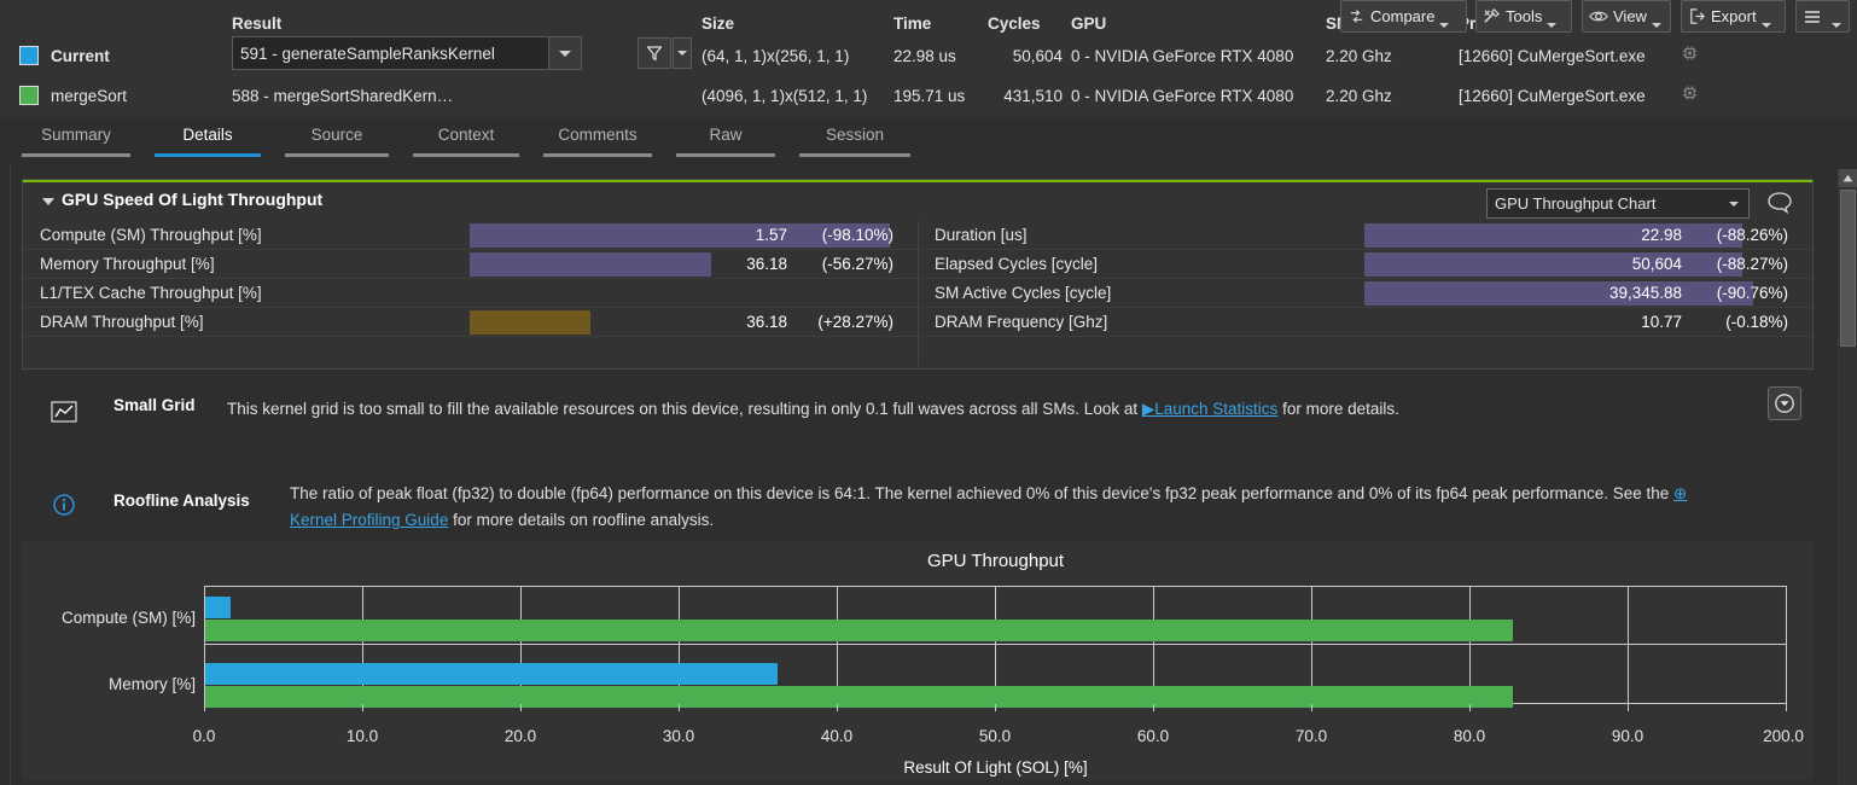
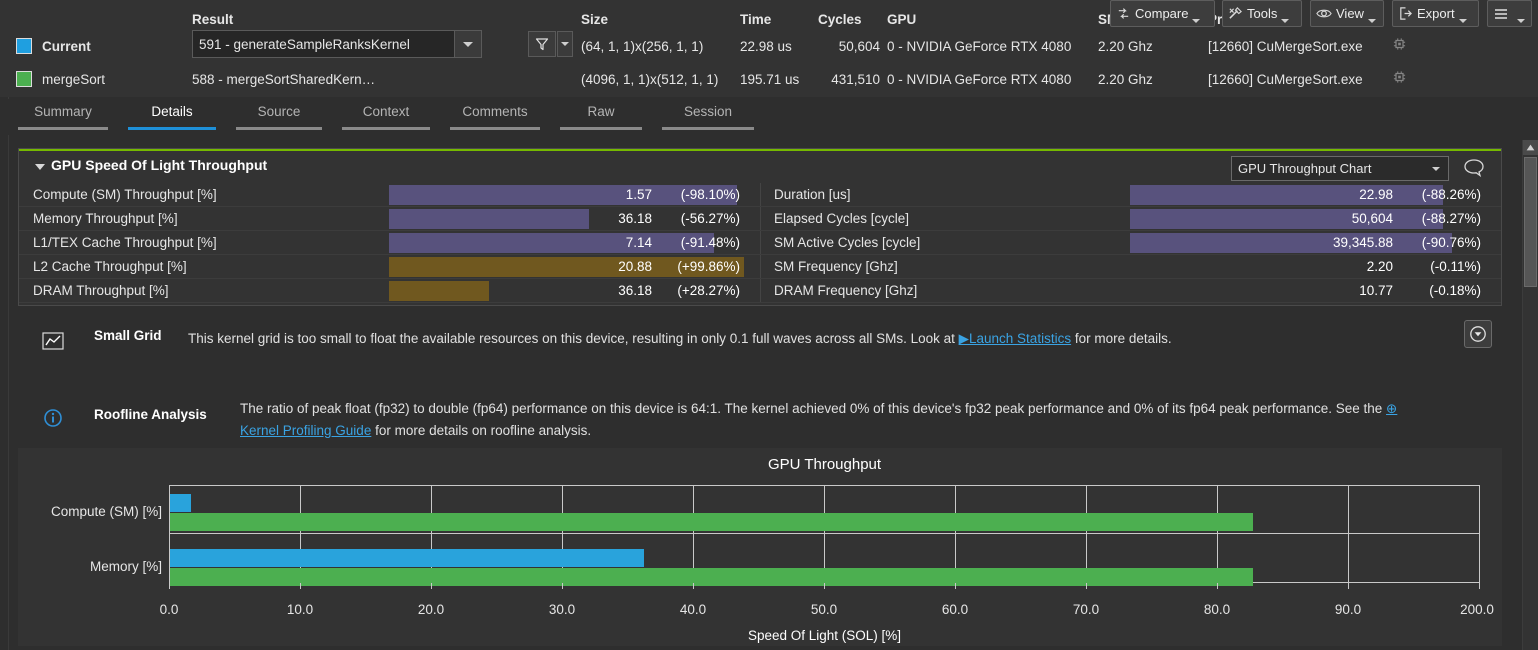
  Result
  Size
  Time
  Cycles
  GPU
  Current
  (64, 1, 1)x(256, 1, 1)
  22.98 us
  50,604
  0 - NVIDIA GeForce RTX 4080
  2.20 Ghz
  [12660] CuMergeSort.exe
  591 - generateSampleRanksKernel
  mergeSort
  588 - mergeSortSharedKern…
  (4096, 1, 1)x(512, 1, 1)
  195.71 us
  431,510
  0 - NVIDIA GeForce RTX 4080
  2.20 Ghz
  [12660] CuMergeSort.exe
  Summary
  Details
  Source
  Context
  Comments
  Raw
  Session
  Compare
  Tools
  View
  Export
  GPU Speed Of Light Throughput
  GPU Throughput Chart
  Compute (SM) Throughput [%]
  1.57
  (-98.10%)
  Duration [us]
  22.98
  (-88.26%)
  Memory Throughput [%]
  36.18
  (-56.27%)
  Elapsed Cycles [cycle]
  50,604
  (-88.27%)
  L1/TEX Cache Throughput [%]
+ 7.14
+ (-91.48%)
  SM Active Cycles [cycle]
  39,345.88
  (-90.76%)
+ L2 Cache Throughput [%]
+ 20.88
+ (+99.86%)
+ SM Frequency [Ghz]
+ 2.20
+ (-0.11%)
  DRAM Throughput [%]
  36.18
  (+28.27%)
  DRAM Frequency [Ghz]
  10.77
  (-0.18%)
  Small Grid
- This kernel grid is too small to fill the available resources on this device, resulting in only 0.1 full waves across all SMs. Look at ▶Launch Statistics for more details.
+ This kernel grid is too small to float the available resources on this device, resulting in only 0.1 full waves across all SMs. Look at ▶Launch Statistics for more details.
  Roofline Analysis
  The ratio of peak float (fp32) to double (fp64) performance on this device is 64:1. The kernel achieved 0% of this device's fp32 peak performance and 0% of its fp64 peak performance. See the ⊕ Kernel Profiling Guide for more details on roofline analysis.
  GPU Throughput
  Compute (SM) [%]
  Memory [%]
  0.0
  10.0
  20.0
  30.0
  40.0
  50.0
  60.0
  70.0
  80.0
  90.0
  200.0
- Result Of Light (SOL) [%]
+ Speed Of Light (SOL) [%]
